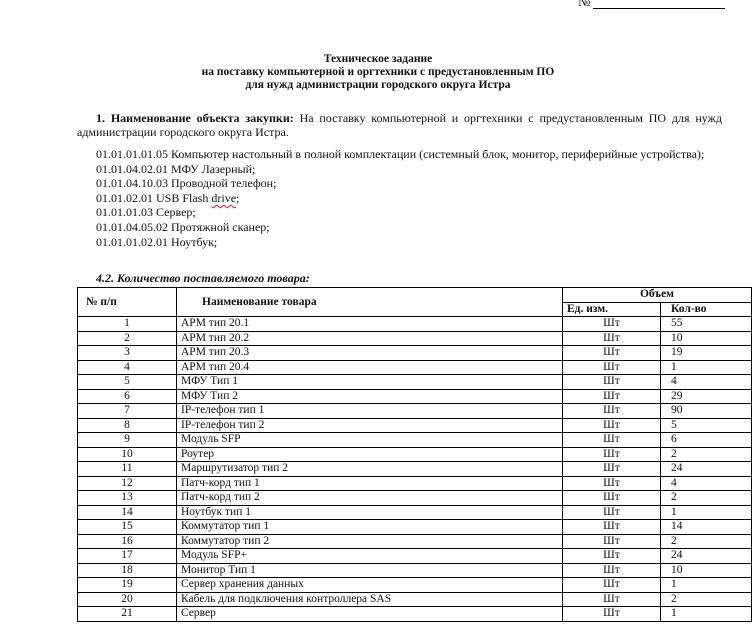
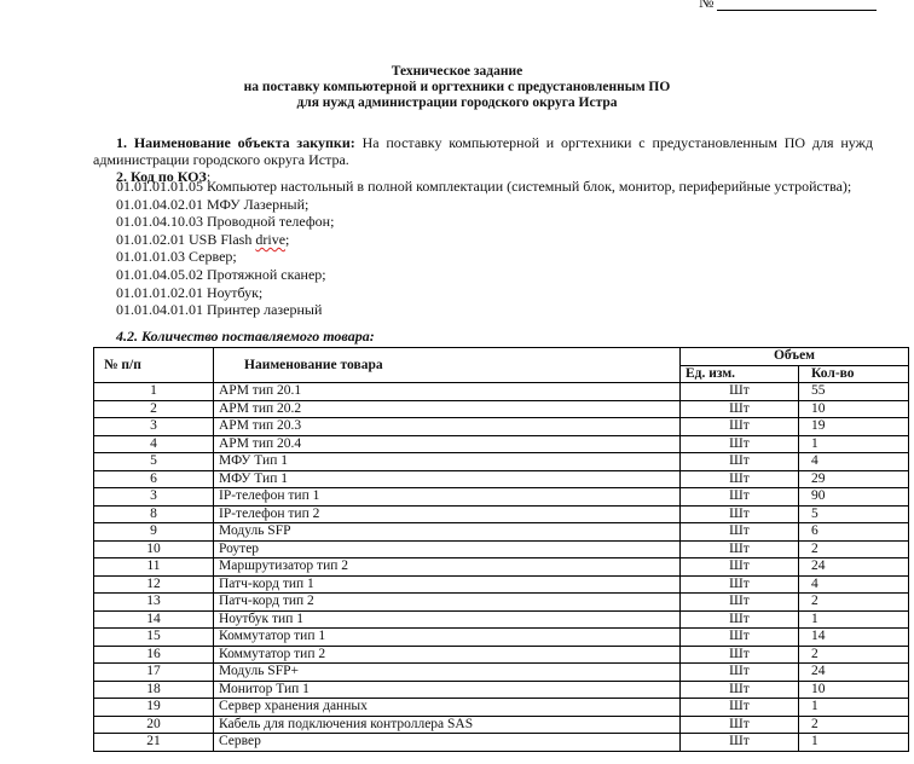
  №
  Техническое задание
  на поставку компьютерной и оргтехники с предустановленным ПО
  для нужд администрации городского округа Истра
  1. Наименование объекта закупки: На поставку компьютерной и оргтехники с предустановленным ПО для нужд администрации городского округа Истра.
+ 2. Код по КОЗ:
  01.01.01.01.05 Компьютер настольный в полной комплектации (системный блок, монитор, периферийные устройства);
  01.01.04.02.01 МФУ Лазерный;
  01.01.04.10.03 Проводной телефон;
  01.01.02.01 USB Flash drive;
  01.01.01.03 Сервер;
  01.01.04.05.02 Протяжной сканер;
  01.01.01.02.01 Ноутбук;
+ 01.01.04.01.01 Принтер лазерный
  4.2. Количество поставляемого товара:
  № п/п	Наименование товара	Объем
  Ед. изм.	Кол-во
  1	АРМ тип 20.1	Шт	55
  2	АРМ тип 20.2	Шт	10
  3	АРМ тип 20.3	Шт	19
  4	АРМ тип 20.4	Шт	1
  5	МФУ Тип 1	Шт	4
- 6	МФУ Тип 2	Шт	29
+ 6	МФУ Тип 1	Шт	29
- 7	IP-телефон тип 1	Шт	90
+ 3	IP-телефон тип 1	Шт	90
  8	IP-телефон тип 2	Шт	5
  9	Модуль SFP	Шт	6
  10	Роутер	Шт	2
  11	Маршрутизатор тип 2	Шт	24
  12	Патч-корд тип 1	Шт	4
  13	Патч-корд тип 2	Шт	2
  14	Ноутбук тип 1	Шт	1
  15	Коммутатор тип 1	Шт	14
  16	Коммутатор тип 2	Шт	2
  17	Модуль SFP+	Шт	24
  18	Монитор Тип 1	Шт	10
  19	Сервер хранения данных	Шт	1
  20	Кабель для подключения контроллера SAS	Шт	2
  21	Сервер	Шт	1
